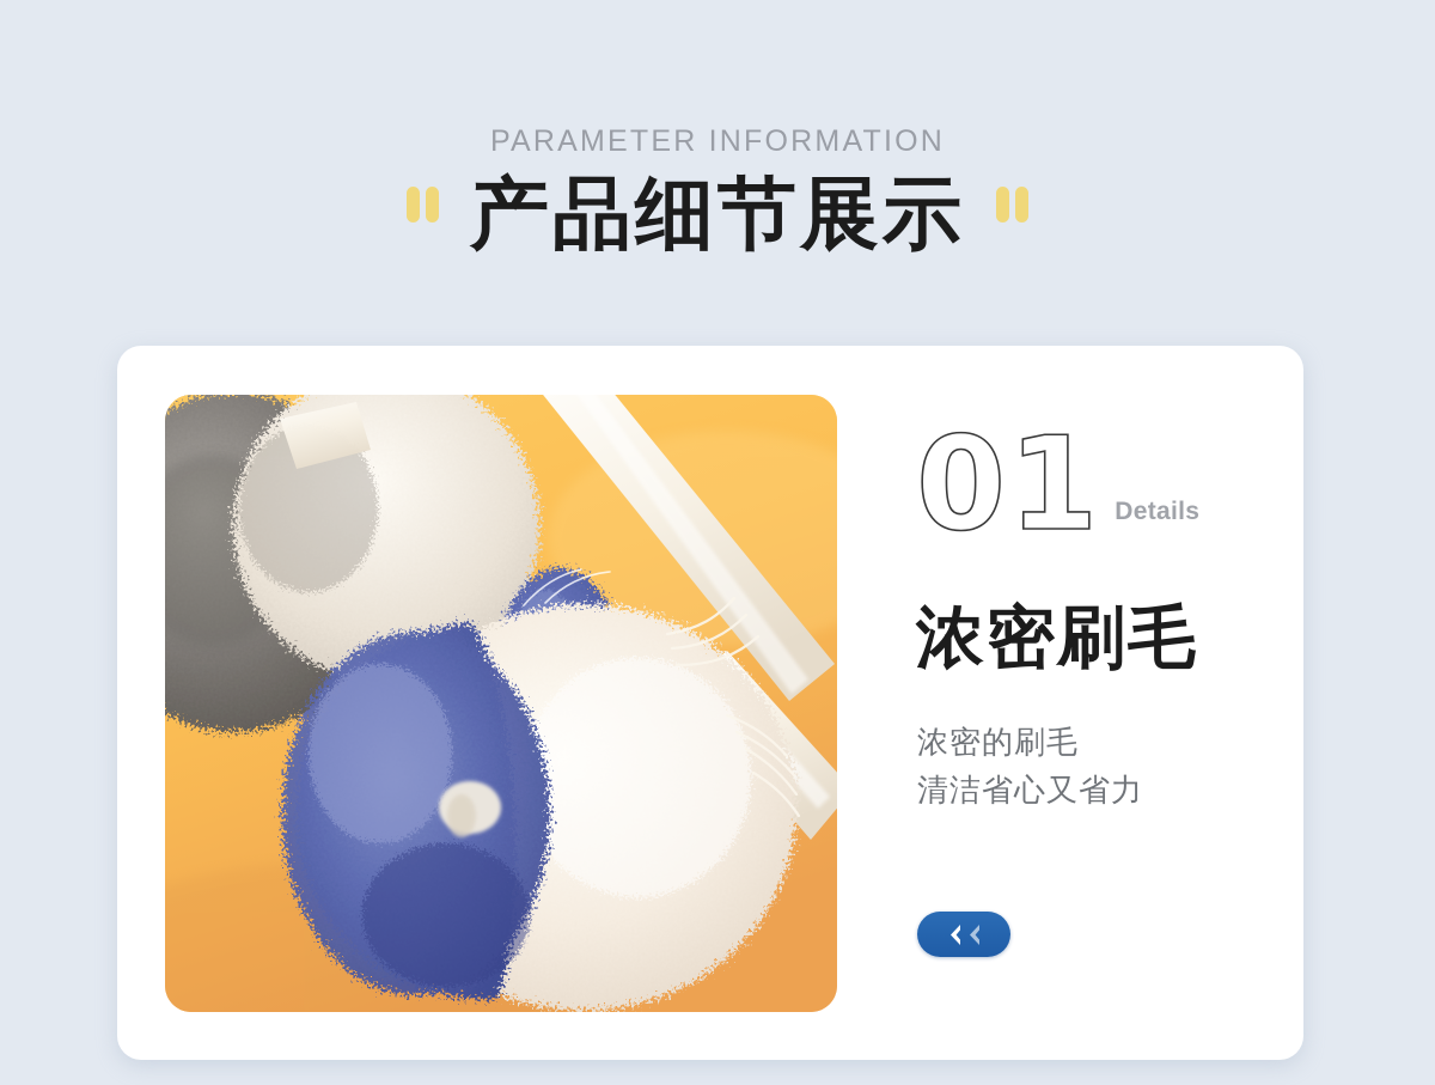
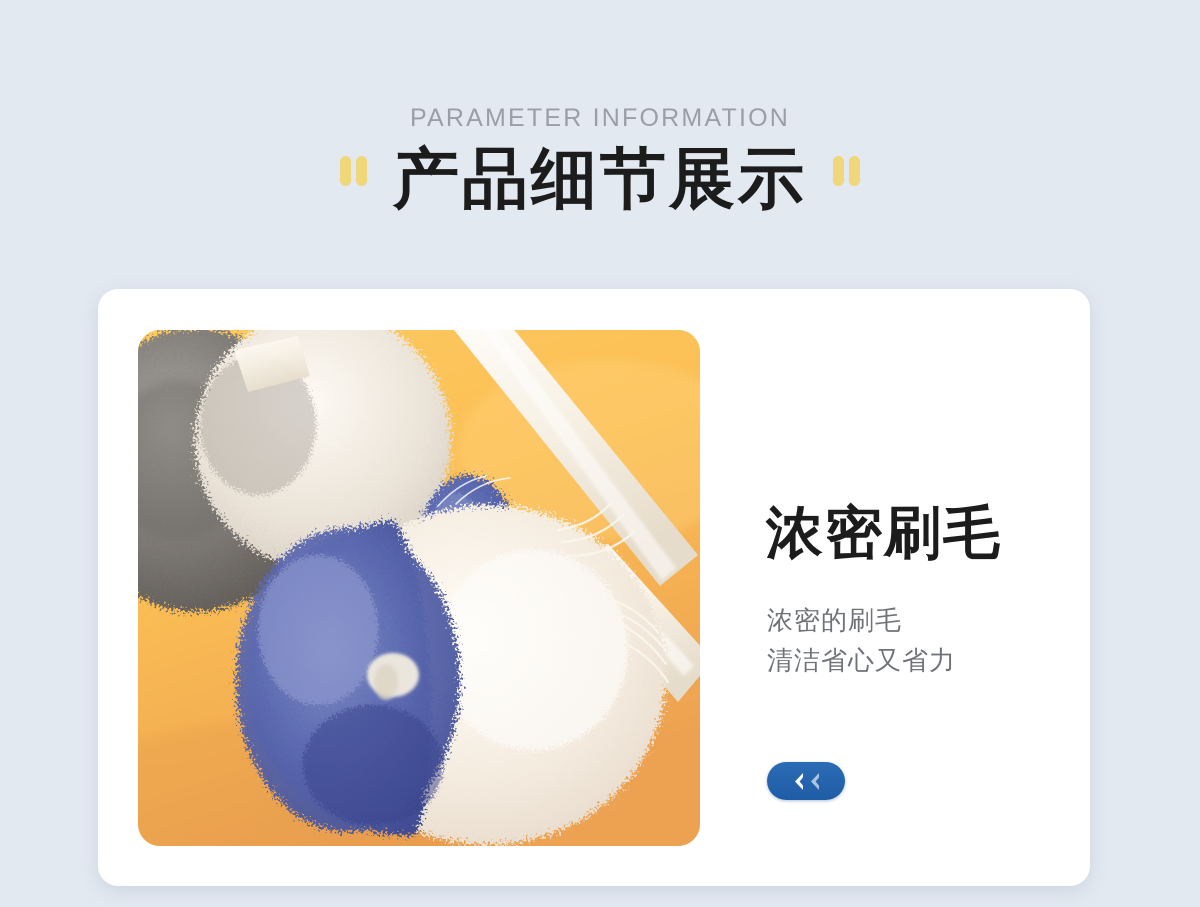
  PARAMETER INFORMATION
  产品细节展示
- 01
- Details
  浓密刷毛
  浓密的刷毛
  清洁省心又省力
